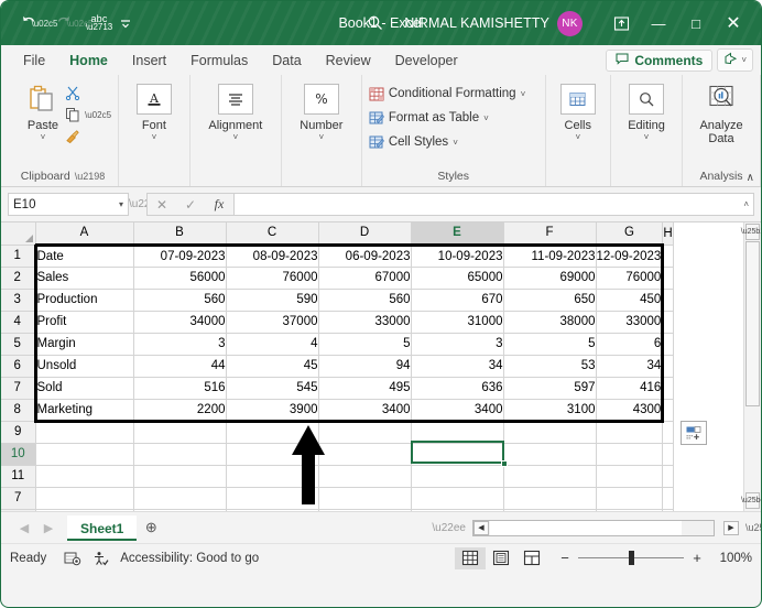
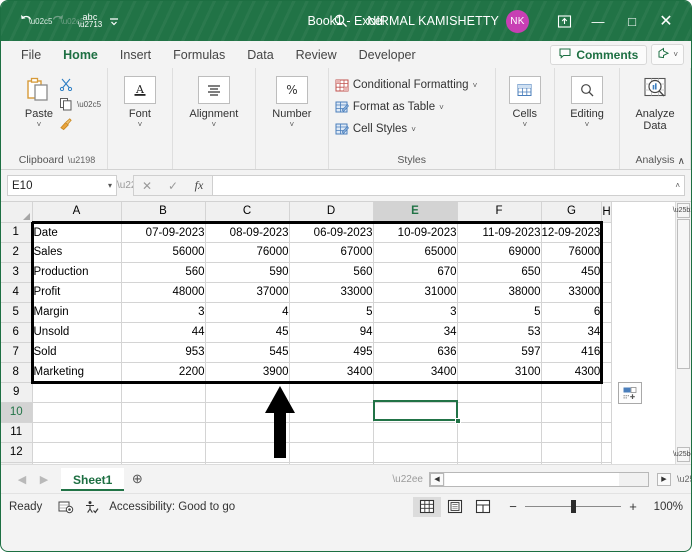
  abc
  \u2713
  Book1 - Excel
  NIRMAL KAMISHETTY
  NK
  —
  □
  ✕
  File
  Home
  Insert
  Formulas
  Data
  Review
  Developer
  Comments
  ˅
  Paste
  ˅
  \u02c5
  Clipboard
  \u2198
  A
  Font
  ˅
  Alignment
  ˅
  %
  Number
  ˅
  Conditional Formatting
  ˅
  Format as Table
  ˅
  Cell Styles
  ˅
  Styles
  Cells
  ˅
  Editing
  ˅
  Analyze
  Data
  Analysis
  ∧
  E10
  ▾
  ✕
  ✓
  fx
  ˄
  	A	B	C	D	E	F	G	H
  1	Date	07-09-2023	08-09-2023	06-09-2023	10-09-2023	11-09-2023	12-09-2023
  2	Sales	56000	76000	67000	65000	69000	76000
  3	Production	560	590	560	670	650	450
- 4	Profit	34000	37000	33000	31000	38000	33000
+ 4	Profit	48000	37000	33000	31000	38000	33000
  5	Margin	3	4	5	3	5	6
  6	Unsold	44	45	94	34	53	34
- 7	Sold	516	545	495	636	597	416
+ 7	Sold	953	545	495	636	597	416
  8	Marketing	2200	3900	3400	3400	3100	4300
  9
  10
  11
- 7
+ 12
  ◀
  ▶
  Sheet1
  ⊕
  \u22ee
  Ready
  Accessibility: Good to go
  −
  +
  100%
